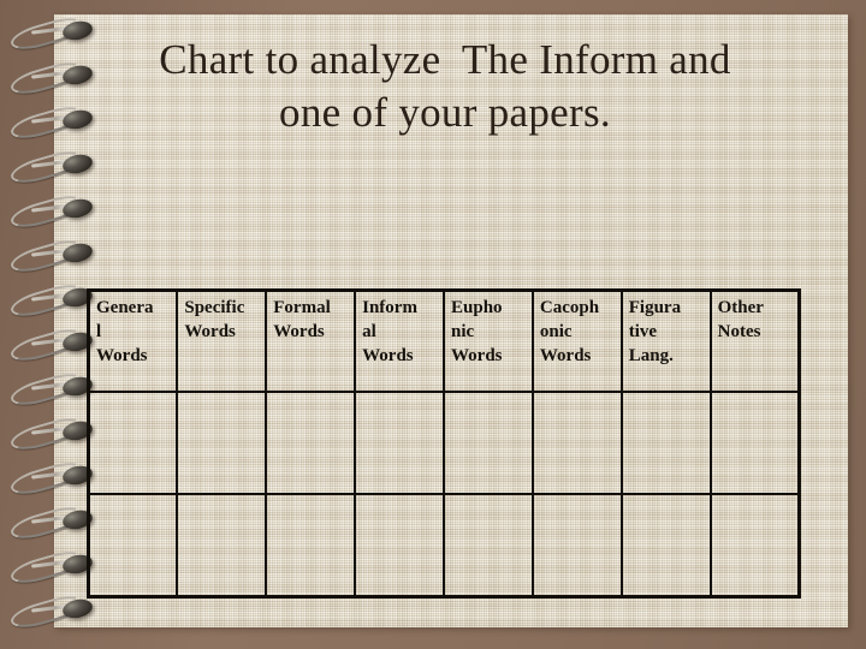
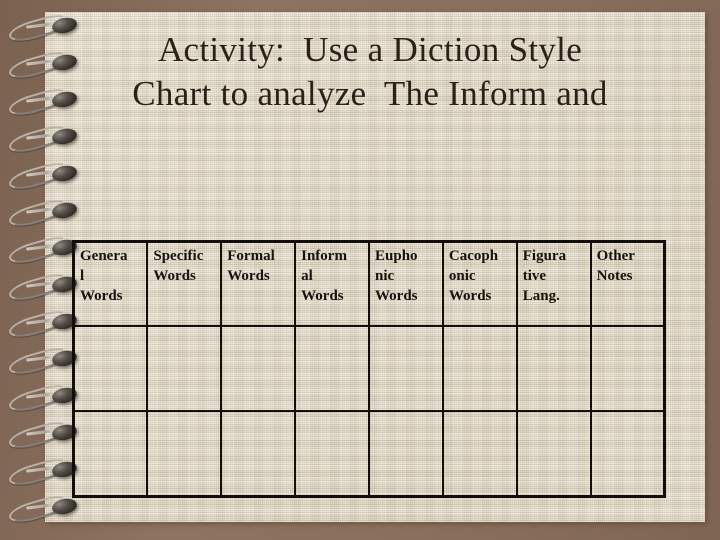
+ Activity: Use a Diction Style
  Chart to analyze The Inform and
- one of your papers.
  Genera l Words	Specific Words	Formal Words	Inform al Words	Eupho nic Words	Cacoph onic Words	Figura tive Lang.	Other Notes
